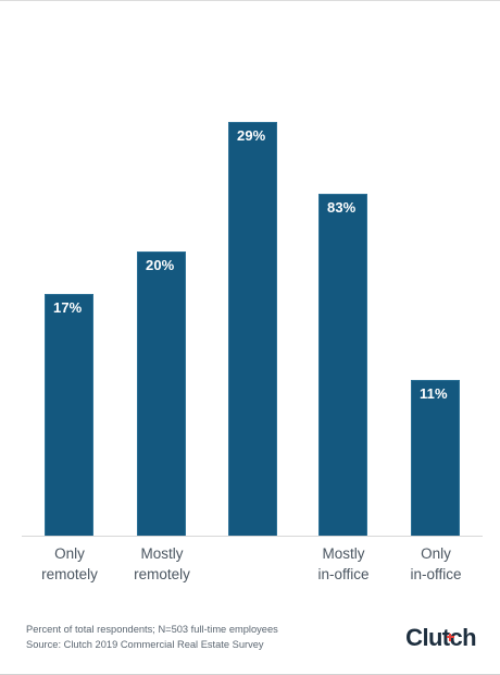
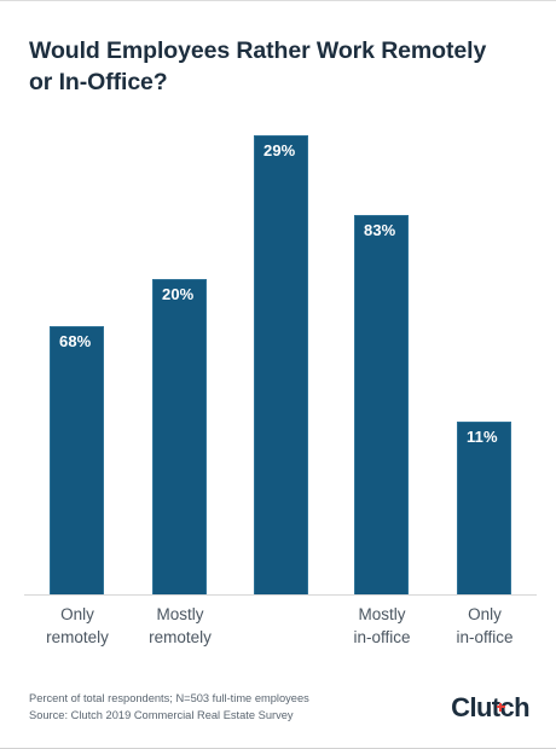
+ Would Employees Rather Work Remotely
+ or In-Office?
- 17%
+ 68%
  20%
  29%
  83%
  11%
  Only
  remotely
  Mostly
  remotely
  Mostly
  in-office
  Only
  in-office
  Percent of total respondents; N=503 full-time employees
  Source: Clutch 2019 Commercial Real Estate Survey
  Cluch
